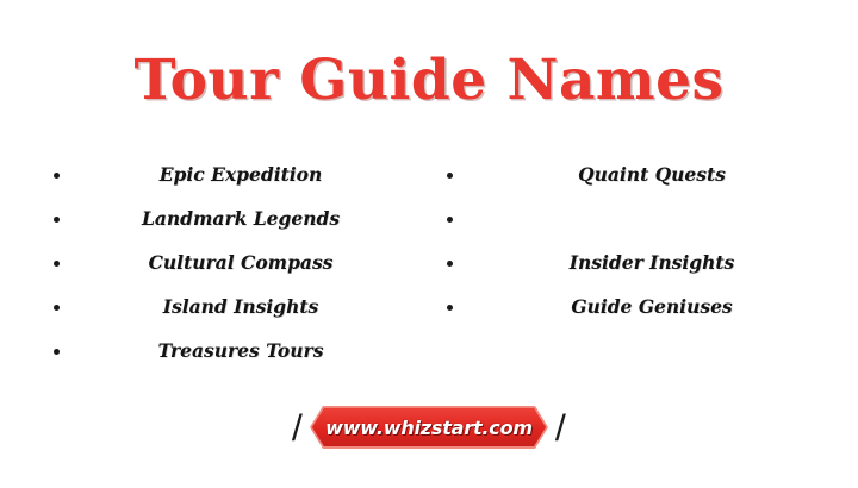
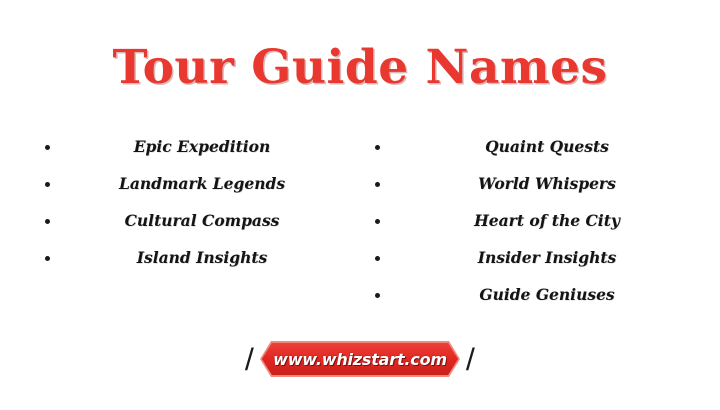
  Tour Guide Names
  Epic Expedition
  Landmark Legends
  Cultural Compass
  Island Insights
- Treasures Tours
  Quaint Quests
+ World Whispers
+ Heart of the City
  Insider Insights
  Guide Geniuses
  www.whizstart.com
